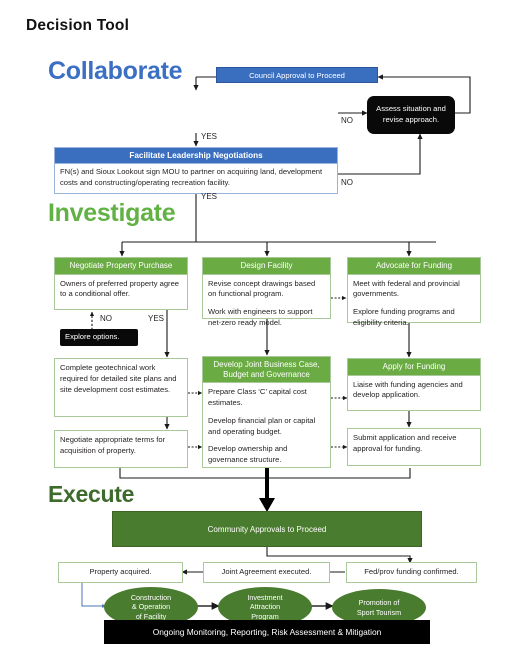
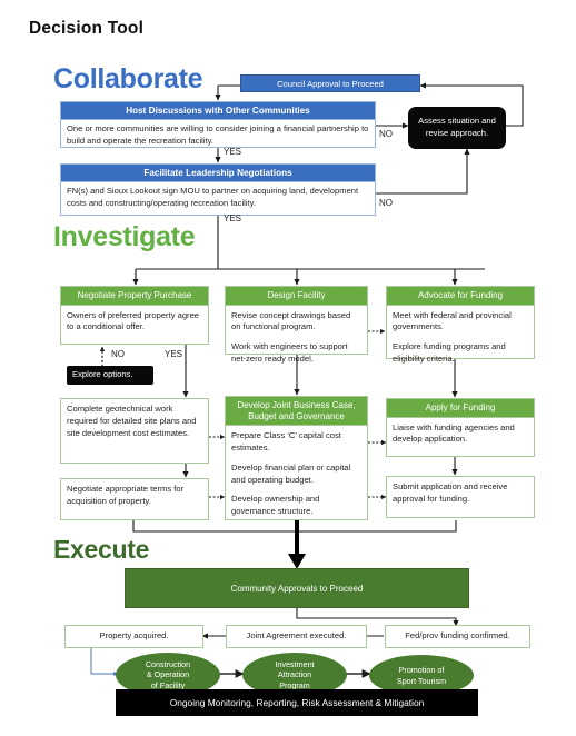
  Decision Tool
  Collaborate
  Investigate
  Execute
  Council Approval to Proceed
+ Host Discussions with Other Communities
+ One or more communities are willing to consider joining a financial partnership to build and operate the recreation facility.
  Facilitate Leadership Negotiations
  FN(s) and Sioux Lookout sign MOU to partner on acquiring land, development costs and constructing/operating recreation facility.
  Assess situation and revise approach.
  NO
  YES
  NO
  YES
  Negotiate Property Purchase
  Owners of preferred property agree to a conditional offer.
  Design Facility
  Revise concept drawings based on functional program.
  Work with engineers to support net-zero ready model.
  Advocate for Funding
  Meet with federal and provincial governments.
  Explore funding programs and eligibility criteria.
  NO
  YES
  Explore options.
  Complete geotechnical work required for detailed site plans and site development cost estimates.
  Develop Joint Business Case, Budget and Governance
  Prepare Class ‘C’ capital cost estimates.
  Develop financial plan or capital and operating budget.
  Develop ownership and governance structure.
  Apply for Funding
  Liaise with funding agencies and develop application.
  Negotiate appropriate terms for acquisition of property.
  Submit application and receive approval for funding.
  Community Approvals to Proceed
  Property acquired.
  Joint Agreement executed.
  Fed/prov funding confirmed.
  Construction
  & Operation
  of Facility
  Investment
  Attraction
  Program
  Promotion of
  Sport Tourism
  Ongoing Monitoring, Reporting, Risk Assessment & Mitigation
